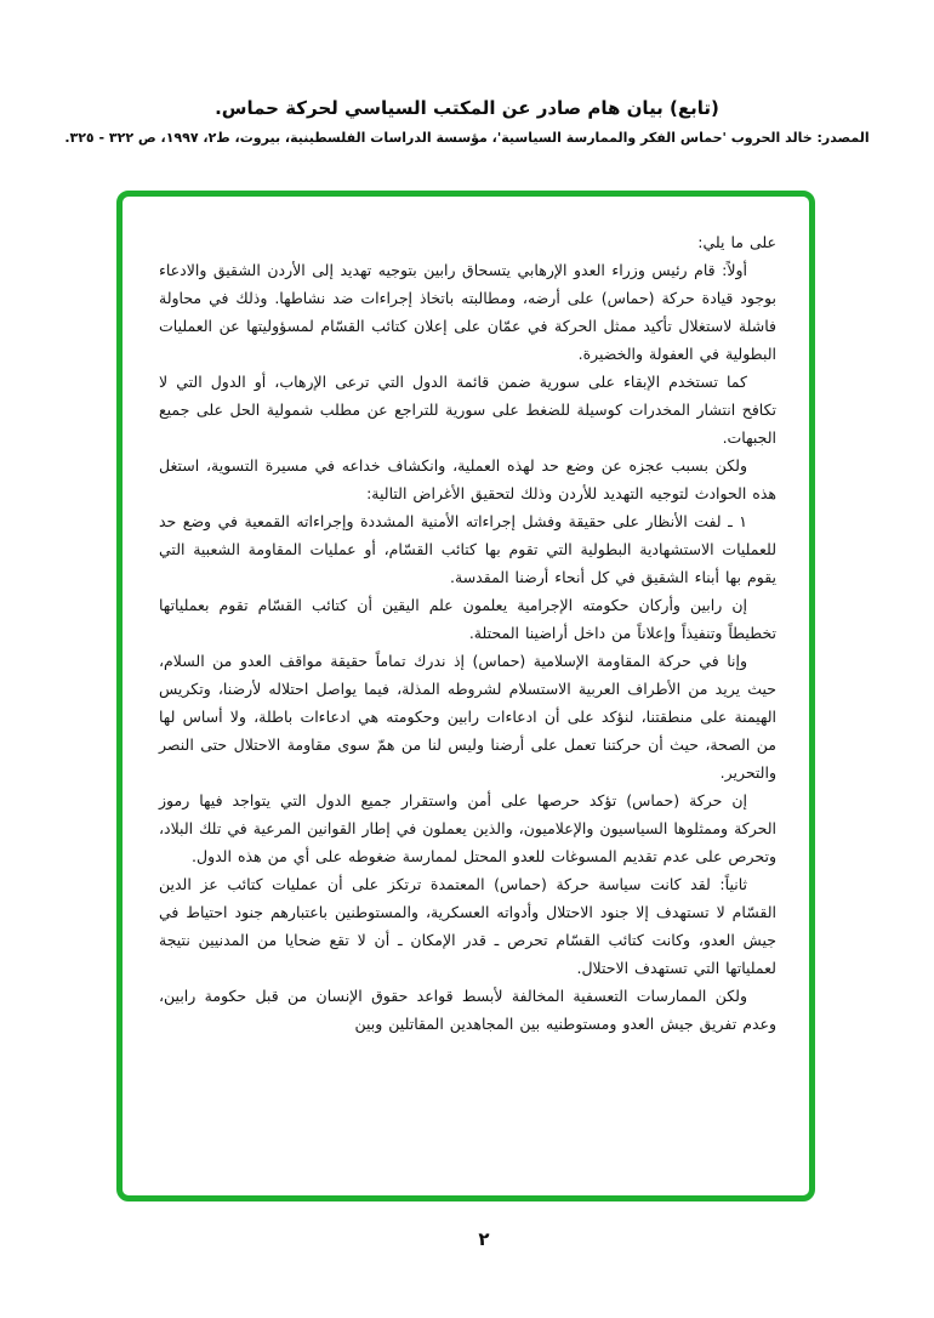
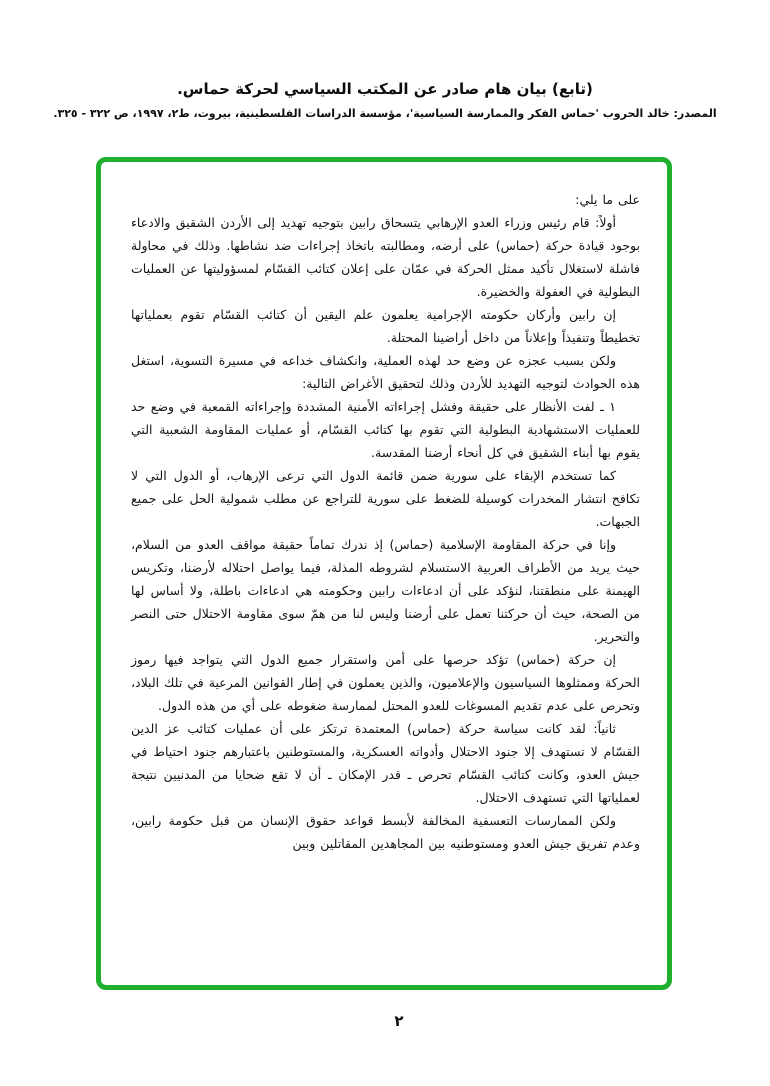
  (تابع) بيان هام صادر عن المكتب السياسي لحركة حماس.
  المصدر: خالد الحروب 'حماس الفكر والممارسة السياسية'، مؤسسة الدراسات الفلسطينية، بيروت، ط٢، ١٩٩٧، ص ٣٢٢ - ٣٢٥.
  على ما يلي:
  أولاً: قام رئيس وزراء العدو الإرهابي يتسحاق رابين بتوجيه تهديد إلى الأردن الشقيق والادعاء بوجود قيادة حركة (حماس) على أرضه، ومطالبته باتخاذ إجراءات ضد نشاطها. وذلك في محاولة فاشلة لاستغلال تأكيد ممثل الحركة في عمّان على إعلان كتائب القسّام لمسؤوليتها عن العمليات البطولية في العفولة والخضيرة.
- كما تستخدم الإبقاء على سورية ضمن قائمة الدول التي ترعى الإرهاب، أو الدول التي لا تكافح انتشار المخدرات كوسيلة للضغط على سورية للتراجع عن مطلب شمولية الحل على جميع الجبهات.
+ إن رابين وأركان حكومته الإجرامية يعلمون علم اليقين أن كتائب القسّام تقوم بعملياتها تخطيطاً وتنفيذاً وإعلاناً من داخل أراضينا المحتلة.
  ولكن بسبب عجزه عن وضع حد لهذه العملية، وانكشاف خداعه في مسيرة التسوية، استغل هذه الحوادث لتوجيه التهديد للأردن وذلك لتحقيق الأغراض التالية:
  ١ ـ لفت الأنظار على حقيقة وفشل إجراءاته الأمنية المشددة وإجراءاته القمعية في وضع حد للعمليات الاستشهادية البطولية التي تقوم بها كتائب القسّام، أو عمليات المقاومة الشعبية التي يقوم بها أبناء الشقيق في كل أنحاء أرضنا المقدسة.
- إن رابين وأركان حكومته الإجرامية يعلمون علم اليقين أن كتائب القسّام تقوم بعملياتها تخطيطاً وتنفيذاً وإعلاناً من داخل أراضينا المحتلة.
+ كما تستخدم الإبقاء على سورية ضمن قائمة الدول التي ترعى الإرهاب، أو الدول التي لا تكافح انتشار المخدرات كوسيلة للضغط على سورية للتراجع عن مطلب شمولية الحل على جميع الجبهات.
  وإنا في حركة المقاومة الإسلامية (حماس) إذ ندرك تماماً حقيقة مواقف العدو من السلام، حيث يريد من الأطراف العربية الاستسلام لشروطه المذلة، فيما يواصل احتلاله لأرضنا، وتكريس الهيمنة على منطقتنا، لنؤكد على أن ادعاءات رابين وحكومته هي ادعاءات باطلة، ولا أساس لها من الصحة، حيث أن حركتنا تعمل على أرضنا وليس لنا من همّ سوى مقاومة الاحتلال حتى النصر والتحرير.
  إن حركة (حماس) تؤكد حرصها على أمن واستقرار جميع الدول التي يتواجد فيها رموز الحركة وممثلوها السياسيون والإعلاميون، والذين يعملون في إطار القوانين المرعية في تلك البلاد، وتحرص على عدم تقديم المسوغات للعدو المحتل لممارسة ضغوطه على أي من هذه الدول.
  ثانياً: لقد كانت سياسة حركة (حماس) المعتمدة ترتكز على أن عمليات كتائب عز الدين القسّام لا تستهدف إلا جنود الاحتلال وأدواته العسكرية، والمستوطنين باعتبارهم جنود احتياط في جيش العدو، وكانت كتائب القسّام تحرص ـ قدر الإمكان ـ أن لا تقع ضحايا من المدنيين نتيجة لعملياتها التي تستهدف الاحتلال.
  ولكن الممارسات التعسفية المخالفة لأبسط قواعد حقوق الإنسان من قبل حكومة رابين، وعدم تفريق جيش العدو ومستوطنيه بين المجاهدين المقاتلين وبين
  ٢
